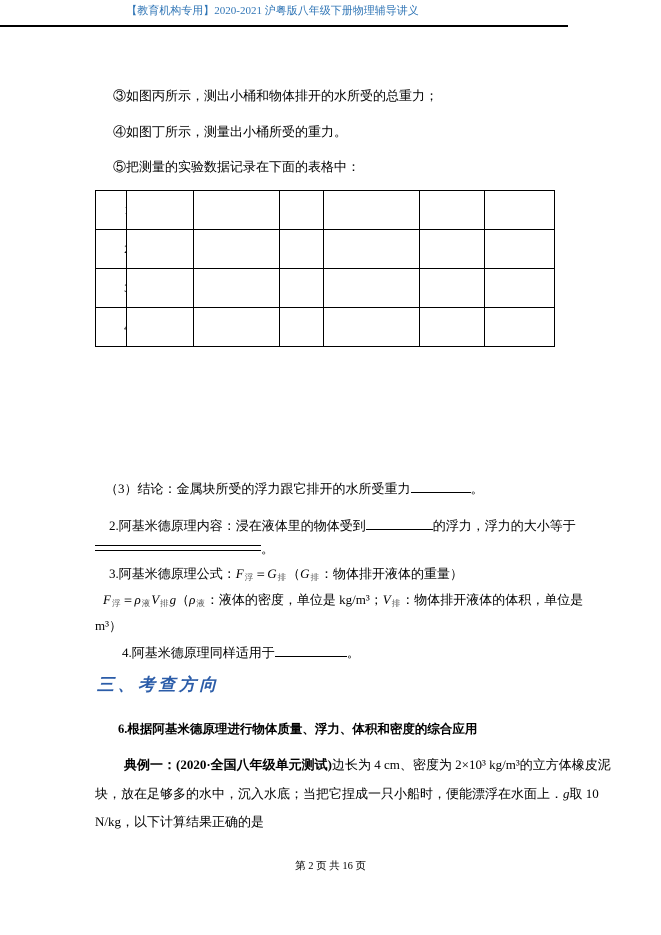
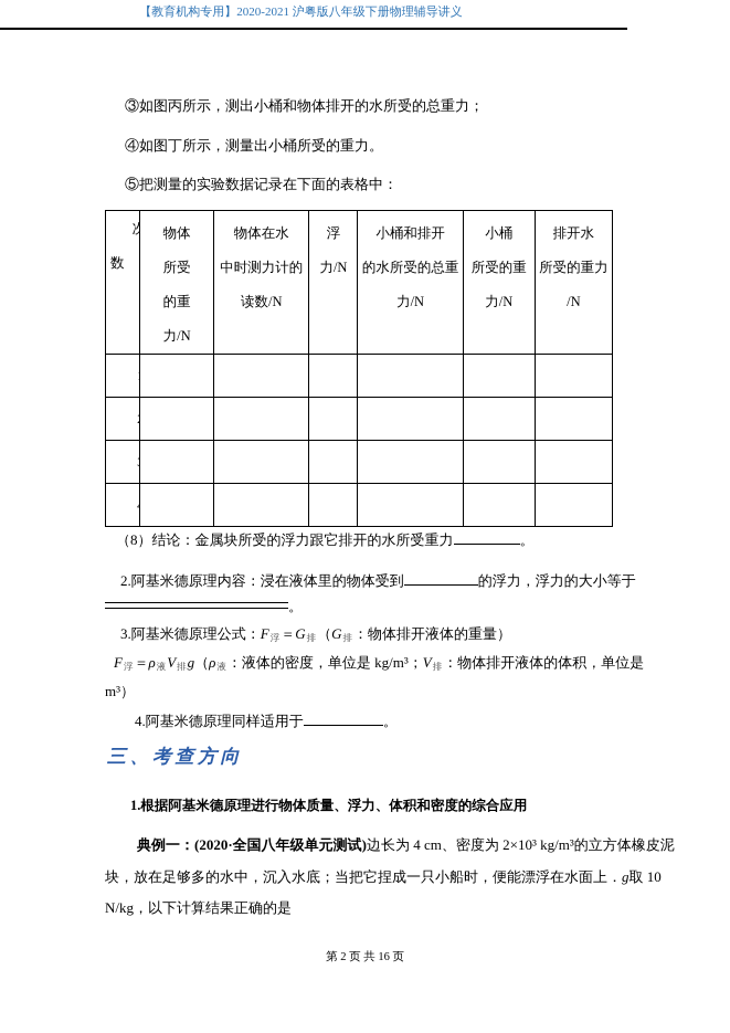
  【教育机构专用】2020-2021 沪粤版八年级下册物理辅导讲义
  ③如图丙所示，测出小桶和物体排开的水所受的总重力；
  ④如图丁所示，测量出小桶所受的重力。
  ⑤把测量的实验数据记录在下面的表格中：
+ 次 数	物体 所受 的重 力/N	物体在水 中时测力计的 读数/N	浮 力/N	小桶和排开 的水所受的总重 力/N	小桶 所受的重 力/N	排开水 所受的重力 /N
- （3）结论：金属块所受的浮力跟它排开的水所受重力 。
+ （8）结论：金属块所受的浮力跟它排开的水所受重力 。
  2.阿基米德原理内容：浸在液体里的物体受到 的浮力，浮力的大小等于
  。
  3.阿基米德原理公式：F浮＝G排（G排：物体排开液体的重量）
  F浮＝ρ液V排g（ρ液：液体的密度，单位是 kg/m³；V排：物体排开液体的体积，单位是
  m³）
  4.阿基米德原理同样适用于 。
  三、考查方向
- 6.根据阿基米德原理进行物体质量、浮力、体积和密度的综合应用
+ 1.根据阿基米德原理进行物体质量、浮力、体积和密度的综合应用
  典例一：(2020·全国八年级单元测试)边长为 4 cm、密度为 2×10³ kg/m³的立方体橡皮泥
  块，放在足够多的水中，沉入水底；当把它捏成一只小船时，便能漂浮在水面上．g取 10
  N/kg，以下计算结果正确的是
  第 2 页 共 16 页
